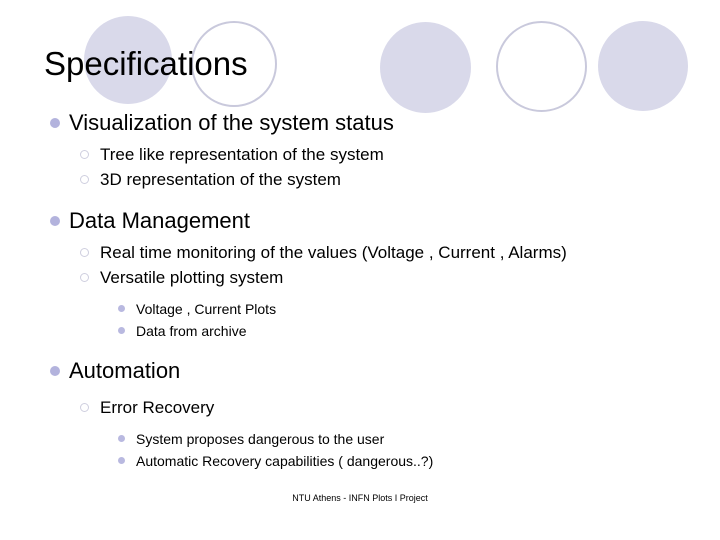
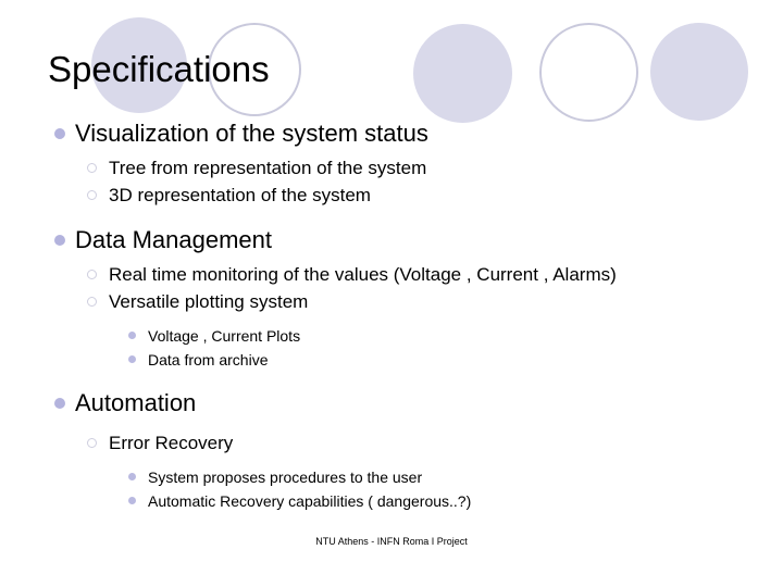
  Specifications
  Visualization of the system status
- Tree like representation of the system
+ Tree from representation of the system
  3D representation of the system
  Data Management
  Real time monitoring of the values (Voltage , Current , Alarms)
  Versatile plotting system
  Voltage , Current Plots
  Data from archive
  Automation
  Error Recovery
- System proposes dangerous to the user
+ System proposes procedures to the user
  Automatic Recovery capabilities ( dangerous..?)
- NTU Athens - INFN Plots I Project
+ NTU Athens - INFN Roma I Project
